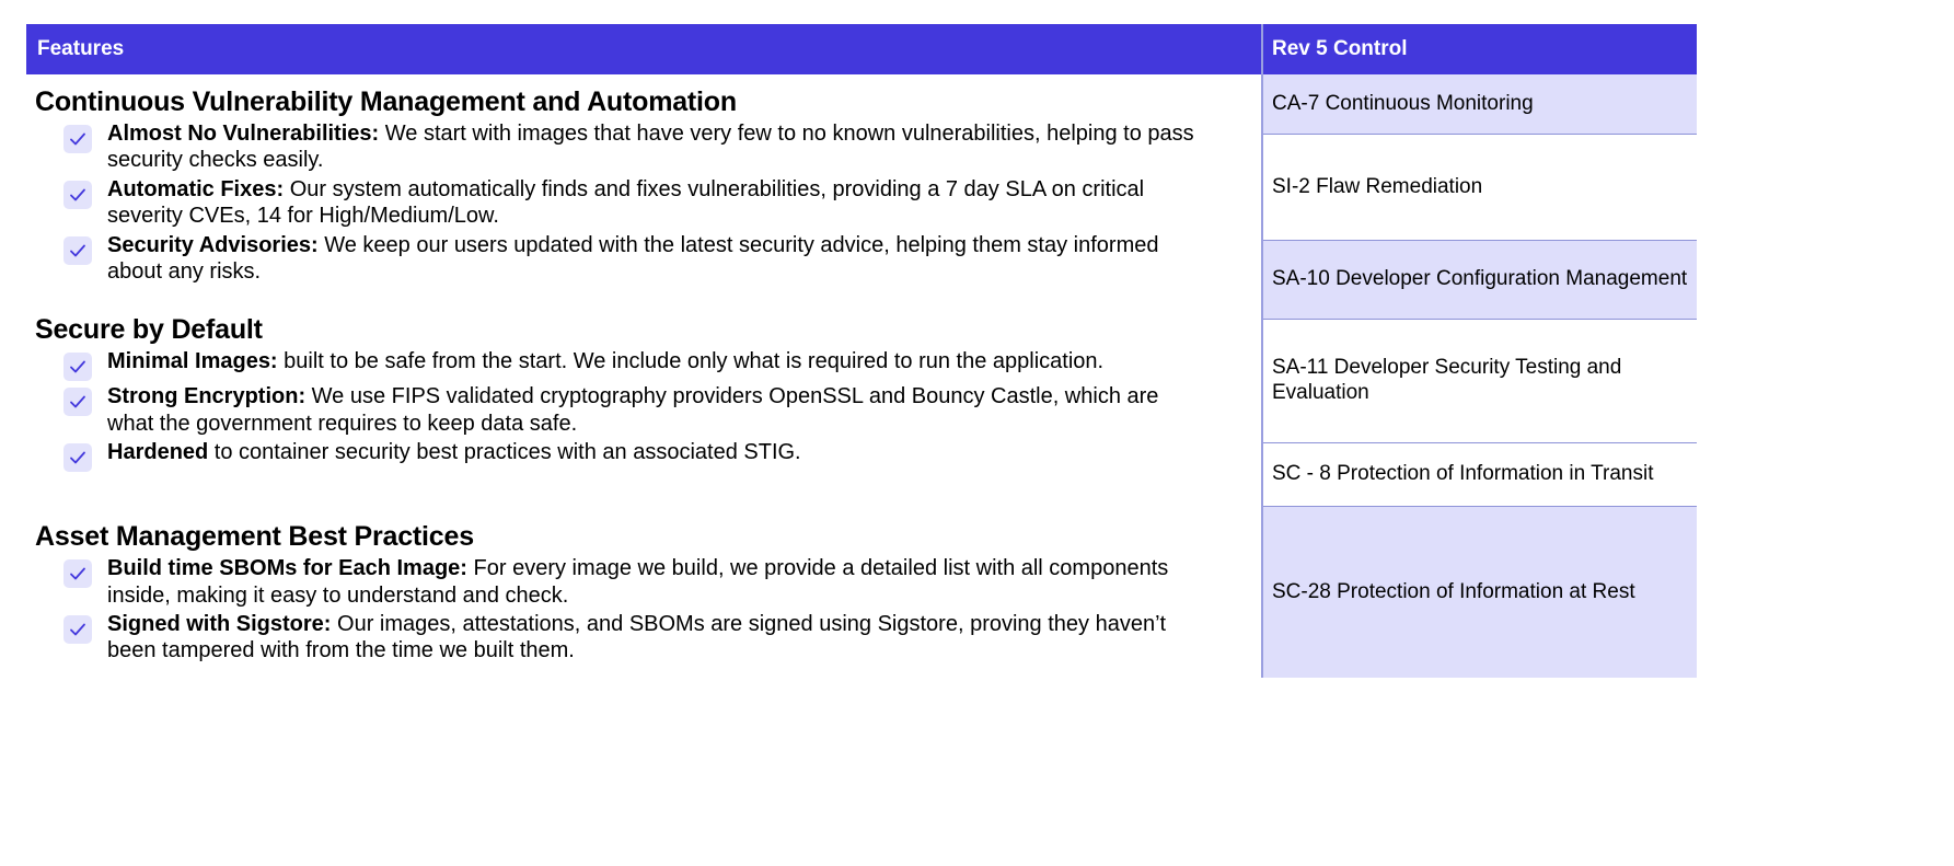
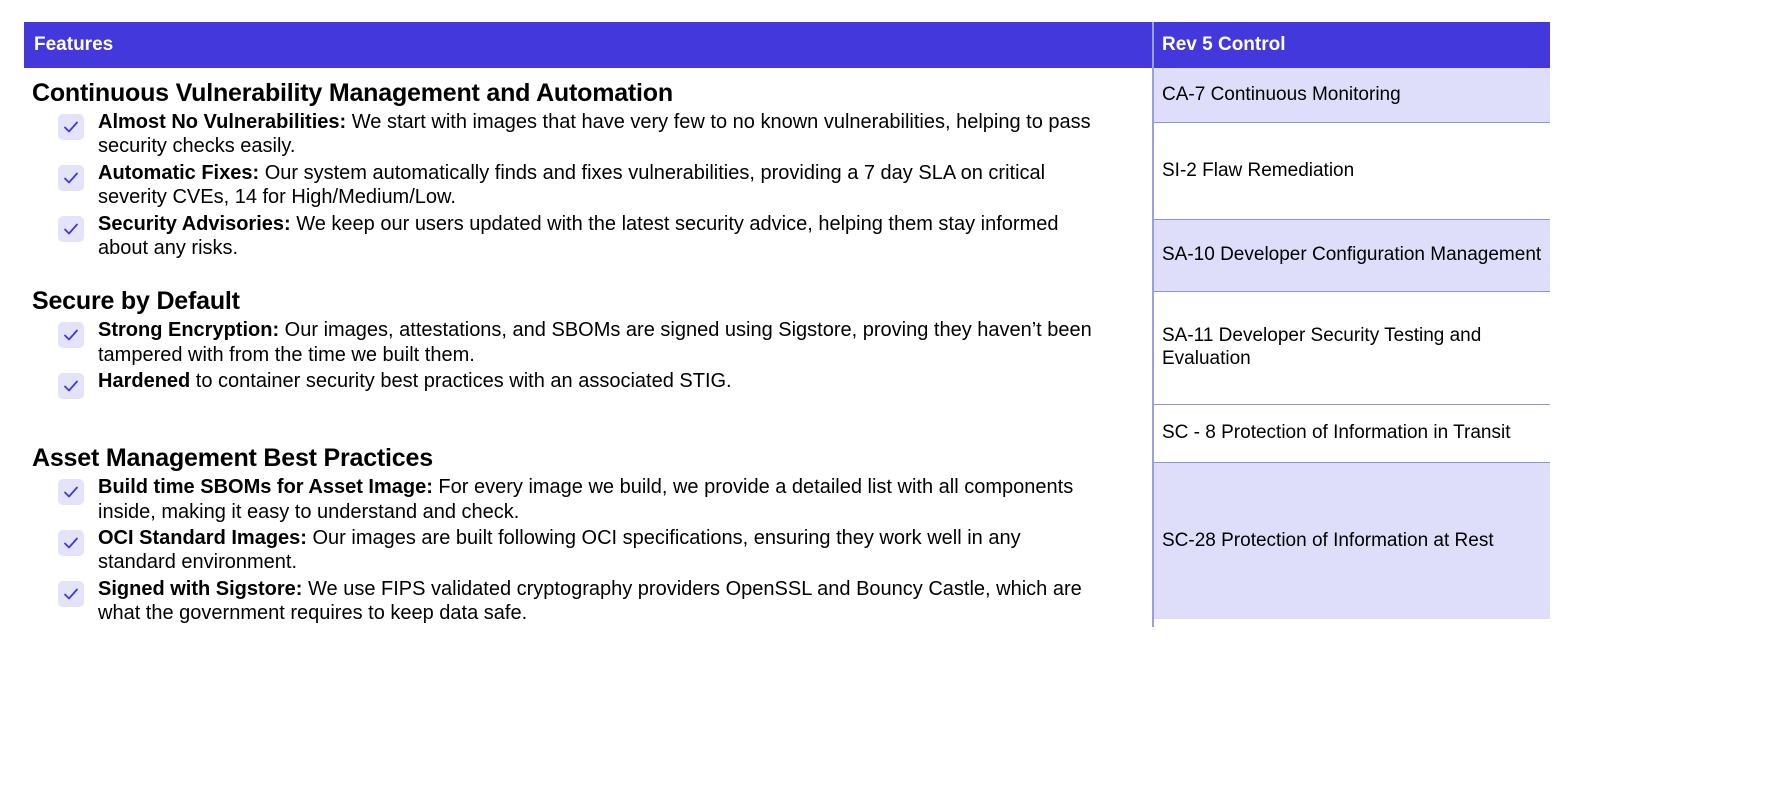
  Features
  Continuous Vulnerability Management and Automation
  Almost No Vulnerabilities: We start with images that have very few to no known vulnerabilities, helping to pass security checks easily.
  Automatic Fixes: Our system automatically finds and fixes vulnerabilities, providing a 7 day SLA on critical severity CVEs, 14 for High/Medium/Low.
  Security Advisories: We keep our users updated with the latest security advice, helping them stay informed about any risks.
  Secure by Default
- Minimal Images: built to be safe from the start. We include only what is required to run the application.
- Strong Encryption: We use FIPS validated cryptography providers OpenSSL and Bouncy Castle, which are what the government requires to keep data safe.
+ Strong Encryption: Our images, attestations, and SBOMs are signed using Sigstore, proving they haven’t been tampered with from the time we built them.
  Hardened to container security best practices with an associated STIG.
  Asset Management Best Practices
- Build time SBOMs for Each Image: For every image we build, we provide a detailed list with all components inside, making it easy to understand and check.
+ Build time SBOMs for Asset Image: For every image we build, we provide a detailed list with all components inside, making it easy to understand and check.
+ OCI Standard Images: Our images are built following OCI specifications, ensuring they work well in any standard environment.
- Signed with Sigstore: Our images, attestations, and SBOMs are signed using Sigstore, proving they haven’t been tampered with from the time we built them.
+ Signed with Sigstore: We use FIPS validated cryptography providers OpenSSL and Bouncy Castle, which are what the government requires to keep data safe.
  Rev 5 Control
  CA-7 Continuous Monitoring
  SI-2 Flaw Remediation
  SA-10 Developer Configuration Management
  SA-11 Developer Security Testing and Evaluation
  SC - 8 Protection of Information in Transit
  SC-28 Protection of Information at Rest
